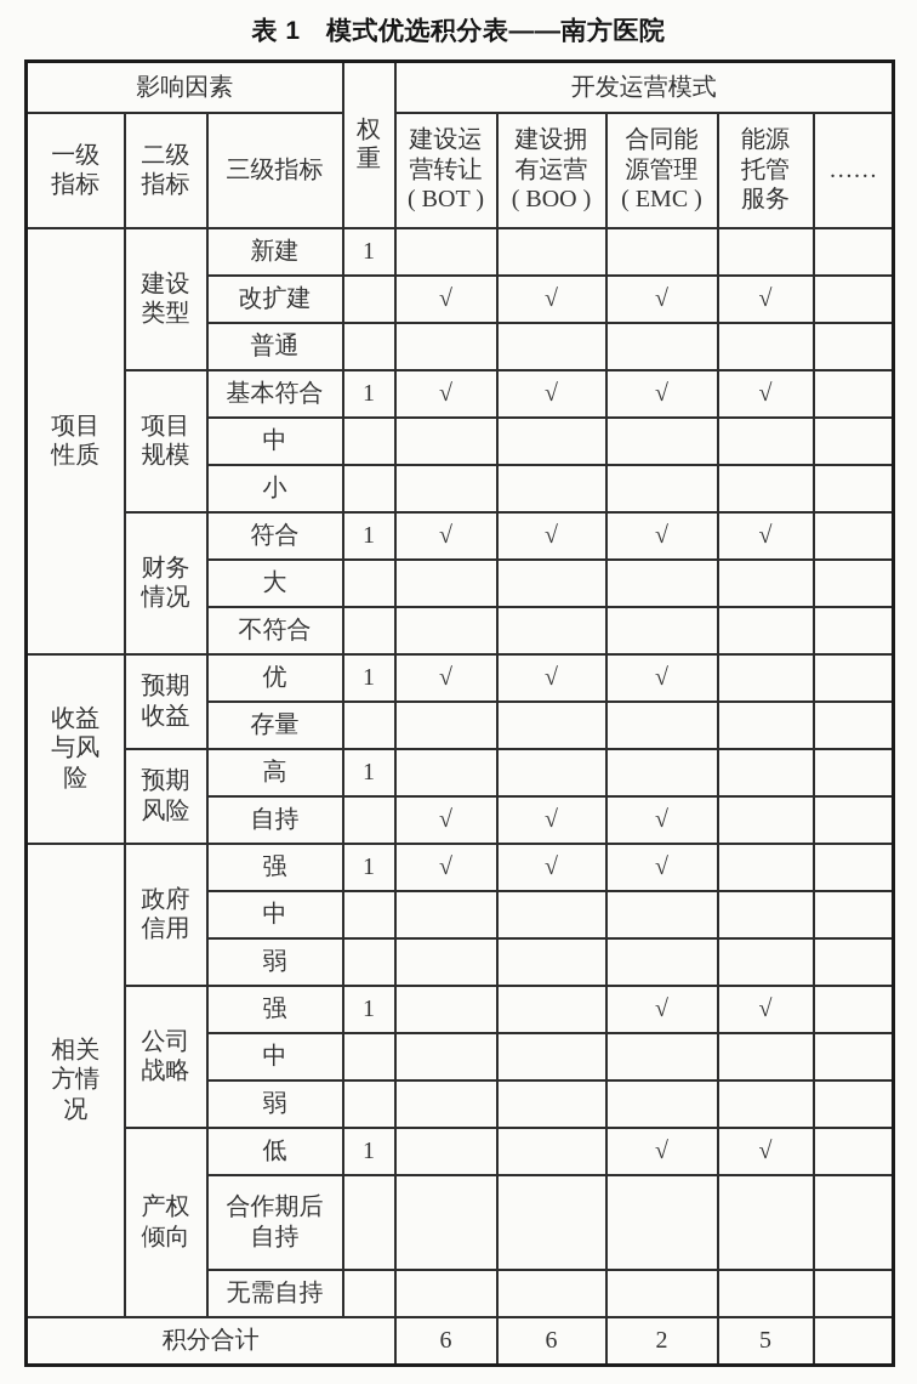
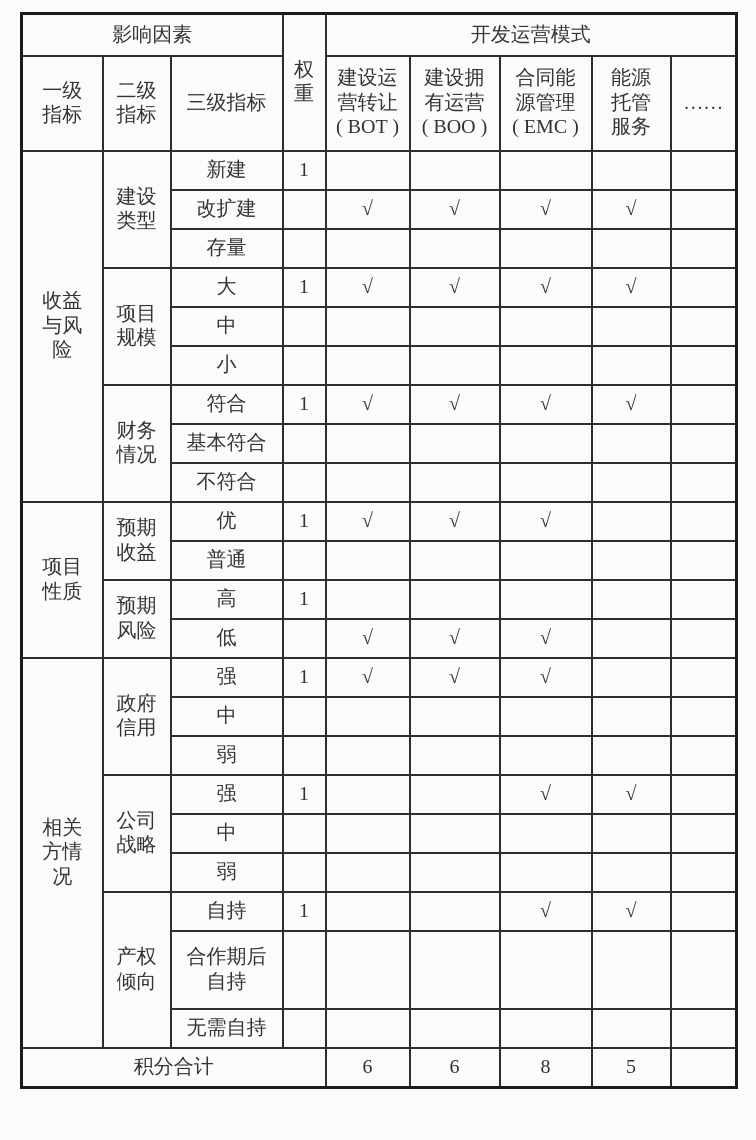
- 表 1 模式优选积分表——南方医院
  影响因素	权 重	开发运营模式
  一级 指标	二级 指标	三级指标	建设运 营转让 ( BOT )	建设拥 有运营 ( BOO )	合同能 源管理 ( EMC )	能源 托管 服务	……
- 项目 性质	建设 类型	新建	1
+ 收益 与风 险	建设 类型	新建	1
  改扩建		√	√	√	√
- 普通
+ 存量
- 项目 规模	基本符合	1	√	√	√	√
+ 项目 规模	大	1	√	√	√	√
  中
  小
  财务 情况	符合	1	√	√	√	√
- 大
+ 基本符合
  不符合
- 收益 与风 险	预期 收益	优	1	√	√	√
+ 项目 性质	预期 收益	优	1	√	√	√
- 存量
+ 普通
  预期 风险	高	1
- 自持		√	√	√
+ 低		√	√	√
  相关 方情 况	政府 信用	强	1	√	√	√
  中
  弱
  公司 战略	强	1			√	√
  中
  弱
- 产权 倾向	低	1			√	√
+ 产权 倾向	自持	1			√	√
  合作期后 自持
  无需自持
- 积分合计	6	6	2	5
+ 积分合计	6	6	8	5
